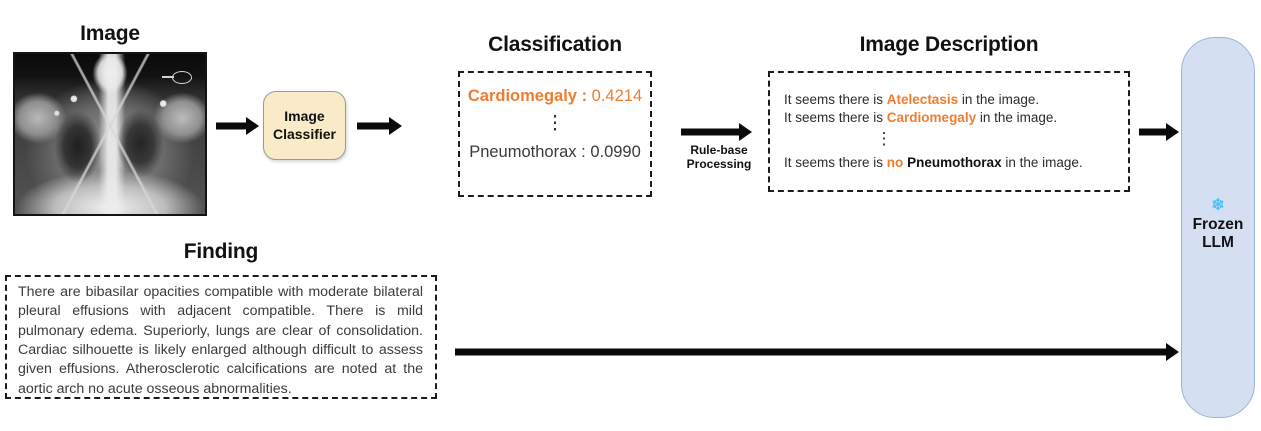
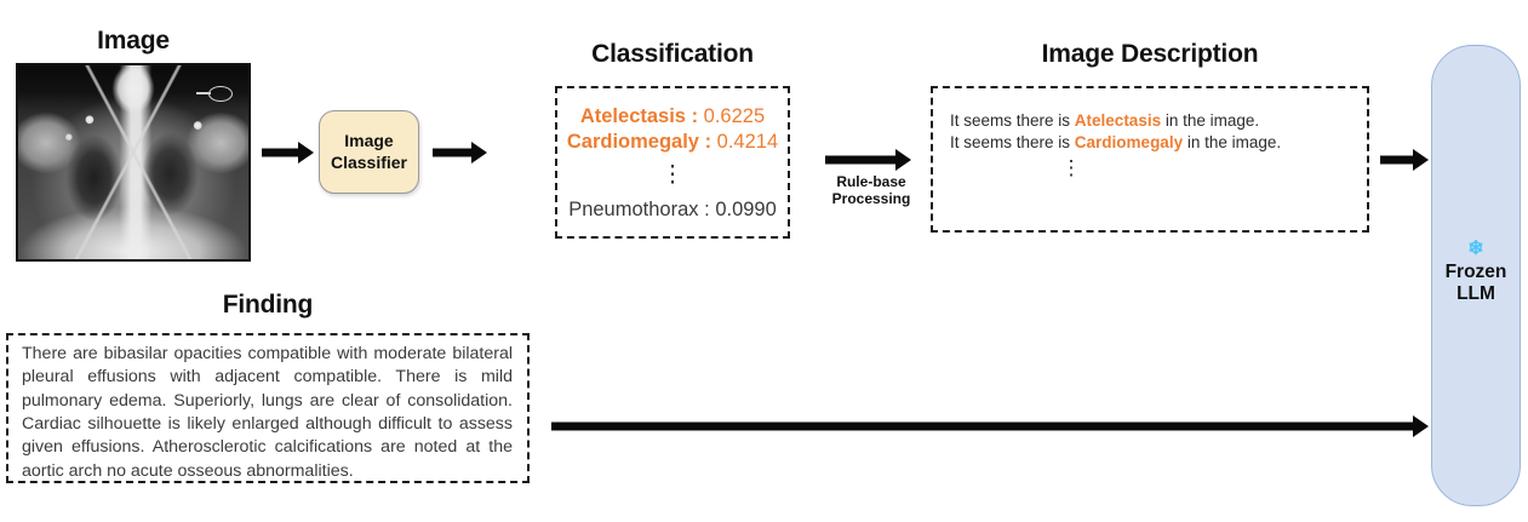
  Image
  Image
  Classifier
  Classification
+ Atelectasis : 0.6225
  Cardiomegaly : 0.4214
  ⋮
  Pneumothorax : 0.0990
  Rule-base
  Processing
  Image Description
  It seems there is Atelectasis in the image.
  It seems there is Cardiomegaly in the image.
  ⋮
- It seems there is no Pneumothorax in the image.
  Finding
  There are bibasilar opacities compatible with moderate bilateral pleural effusions with adjacent compatible. There is mild pulmonary edema. Superiorly, lungs are clear of consolidation. Cardiac silhouette is likely enlarged although difficult to assess given effusions. Atherosclerotic calcifications are noted at the aortic arch no acute osseous abnormalities.
  ❄
  Frozen
  LLM
